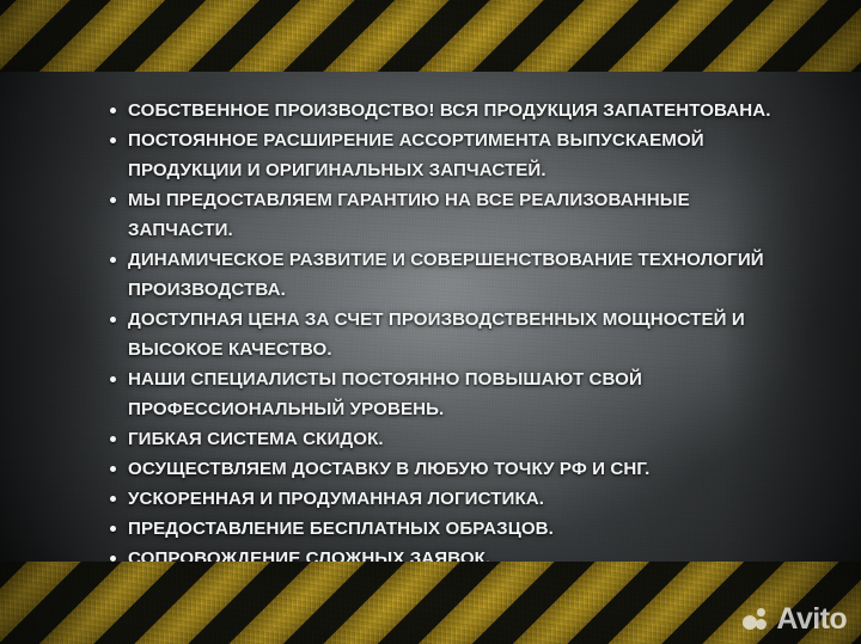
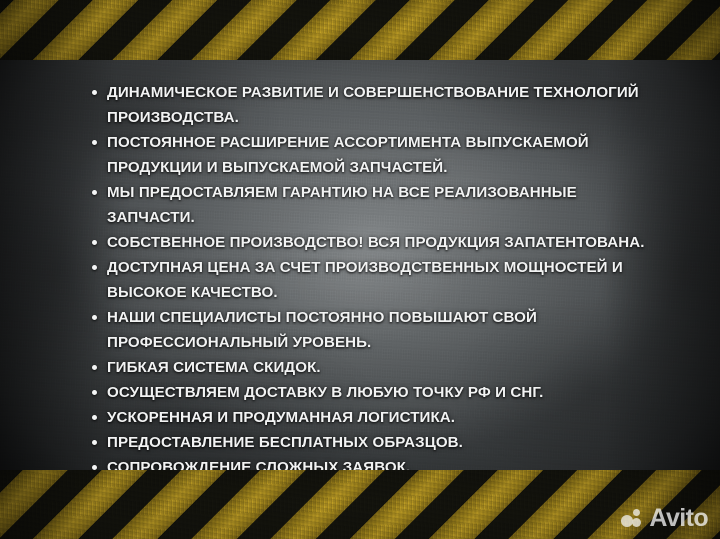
- СОБСТВЕННОЕ ПРОИЗВОДСТВО! ВСЯ ПРОДУКЦИЯ ЗАПАТЕНТОВАНА.
+ ДИНАМИЧЕСКОЕ РАЗВИТИЕ И СОВЕРШЕНСТВОВАНИЕ ТЕХНОЛОГИЙ ПРОИЗВОДСТВА.
- ПОСТОЯННОЕ РАСШИРЕНИЕ АССОРТИМЕНТА ВЫПУСКАЕМОЙ ПРОДУКЦИИ И ОРИГИНАЛЬНЫХ ЗАПЧАСТЕЙ.
+ ПОСТОЯННОЕ РАСШИРЕНИЕ АССОРТИМЕНТА ВЫПУСКАЕМОЙ ПРОДУКЦИИ И ВЫПУСКАЕМОЙ ЗАПЧАСТЕЙ.
  МЫ ПРЕДОСТАВЛЯЕМ ГАРАНТИЮ НА ВСЕ РЕАЛИЗОВАННЫЕ ЗАПЧАСТИ.
- ДИНАМИЧЕСКОЕ РАЗВИТИЕ И СОВЕРШЕНСТВОВАНИЕ ТЕХНОЛОГИЙ ПРОИЗВОДСТВА.
+ СОБСТВЕННОЕ ПРОИЗВОДСТВО! ВСЯ ПРОДУКЦИЯ ЗАПАТЕНТОВАНА.
  ДОСТУПНАЯ ЦЕНА ЗА СЧЕТ ПРОИЗВОДСТВЕННЫХ МОЩНОСТЕЙ И ВЫСОКОЕ КАЧЕСТВО.
  НАШИ СПЕЦИАЛИСТЫ ПОСТОЯННО ПОВЫШАЮТ СВОЙ ПРОФЕССИОНАЛЬНЫЙ УРОВЕНЬ.
  ГИБКАЯ СИСТЕМА СКИДОК.
  ОСУЩЕСТВЛЯЕМ ДОСТАВКУ В ЛЮБУЮ ТОЧКУ РФ И СНГ.
  УСКОРЕННАЯ И ПРОДУМАННАЯ ЛОГИСТИКА.
  ПРЕДОСТАВЛЕНИЕ БЕСПЛАТНЫХ ОБРАЗЦОВ.
  СОПРОВОЖДЕНИЕ СЛОЖНЫХ ЗАЯВОК.
  Avito
